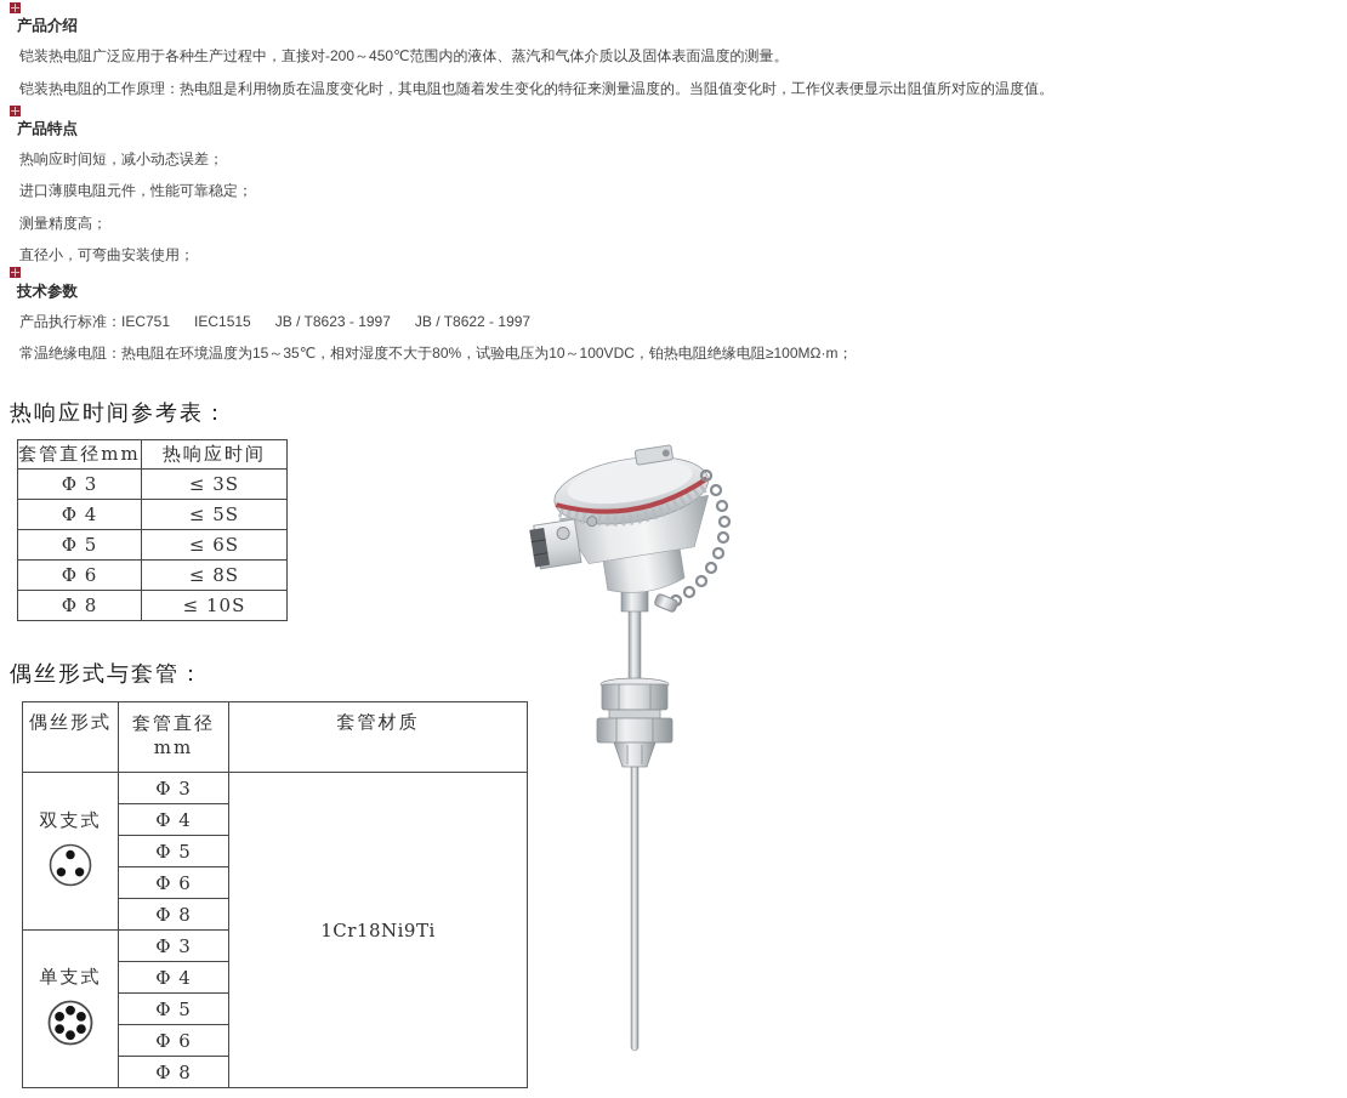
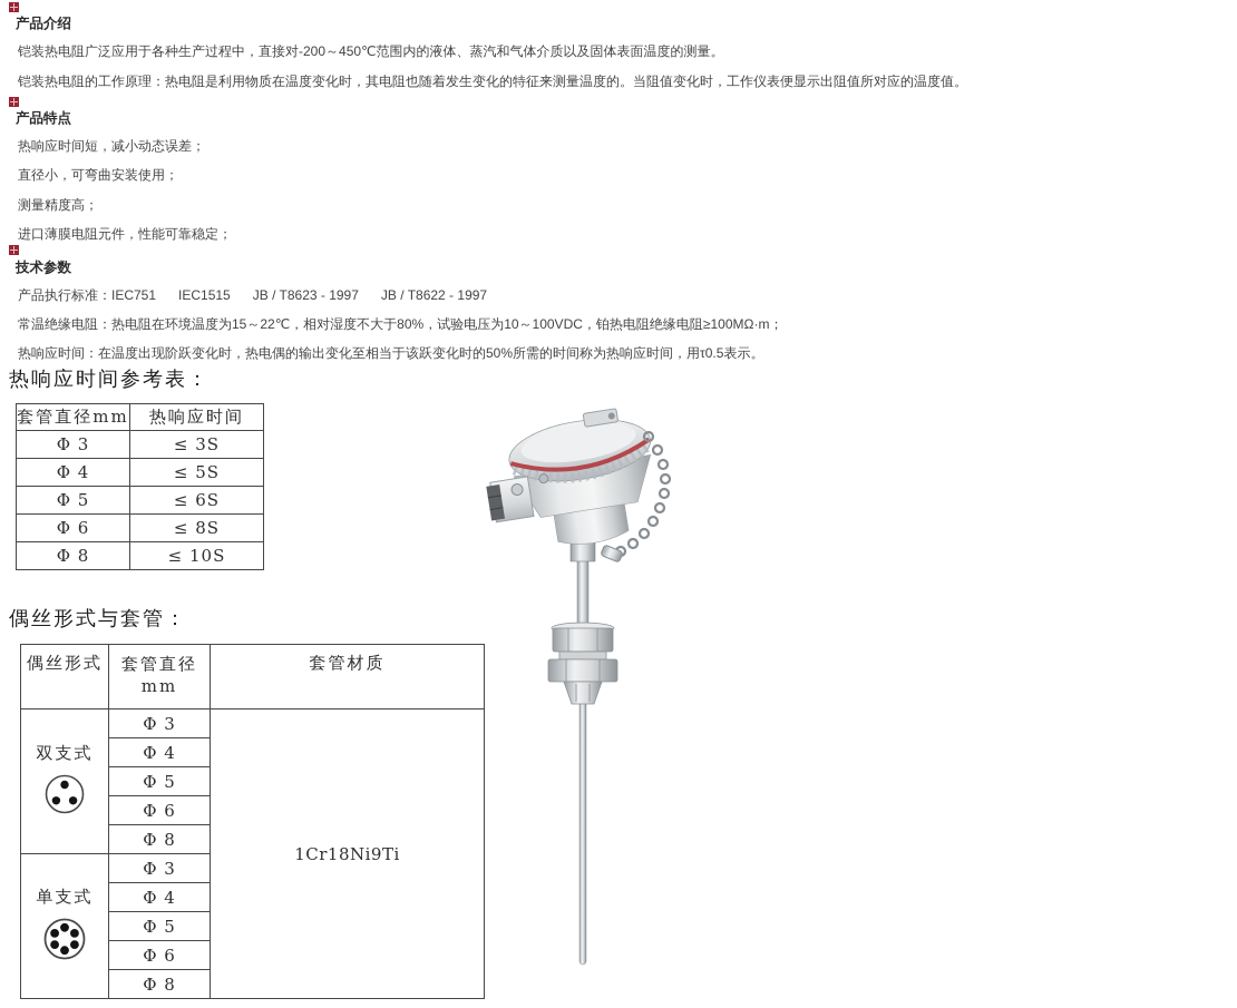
  产品介绍
  铠装热电阻广泛应用于各种生产过程中，直接对-200～450℃范围内的液体、蒸汽和气体介质以及固体表面温度的测量。
  铠装热电阻的工作原理：热电阻是利用物质在温度变化时，其电阻也随着发生变化的特征来测量温度的。当阻值变化时，工作仪表便显示出阻值所对应的温度值。
  产品特点
  热响应时间短，减小动态误差；
- 进口薄膜电阻元件，性能可靠稳定；
+ 直径小，可弯曲安装使用；
  测量精度高；
- 直径小，可弯曲安装使用；
+ 进口薄膜电阻元件，性能可靠稳定；
  技术参数
  产品执行标准：IEC751 IEC1515 JB / T8623 - 1997 JB / T8622 - 1997
- 常温绝缘电阻：热电阻在环境温度为15～35℃，相对湿度不大于80%，试验电压为10～100VDC，铂热电阻绝缘电阻≥100MΩ·m；
+ 常温绝缘电阻：热电阻在环境温度为15～22℃，相对湿度不大于80%，试验电压为10～100VDC，铂热电阻绝缘电阻≥100MΩ·m；
+ 热响应时间：在温度出现阶跃变化时，热电偶的输出变化至相当于该跃变化时的50%所需的时间称为热响应时间，用τ0.5表示。
  热响应时间参考表：
  套管直径mm	热响应时间
  Φ 3	≤ 3S
  Φ 4	≤ 5S
  Φ 5	≤ 6S
  Φ 6	≤ 8S
  Φ 8	≤ 10S
  偶丝形式与套管：
  偶丝形式	套管直径 mm	套管材质
  双支式	Φ 3	1Cr18Ni9Ti
  Φ 4
  Φ 5
  Φ 6
  Φ 8
  单支式	Φ 3
  Φ 4
  Φ 5
  Φ 6
  Φ 8
